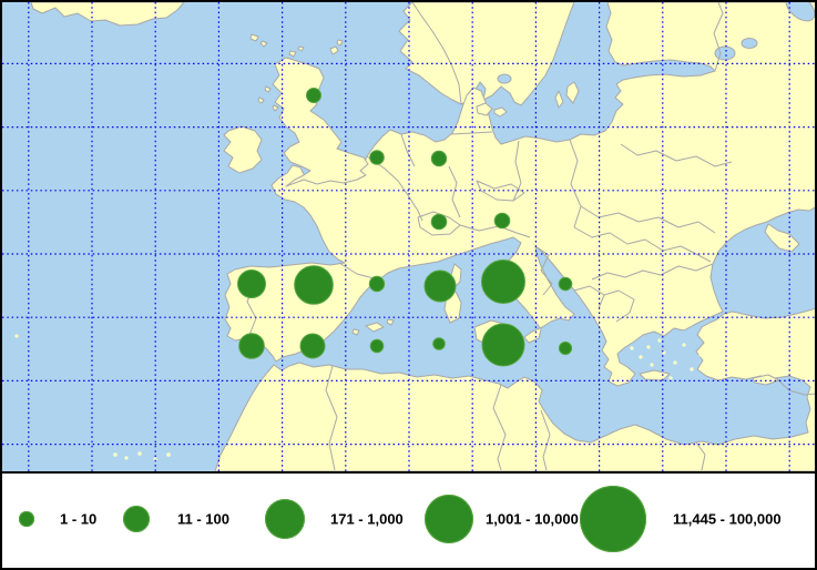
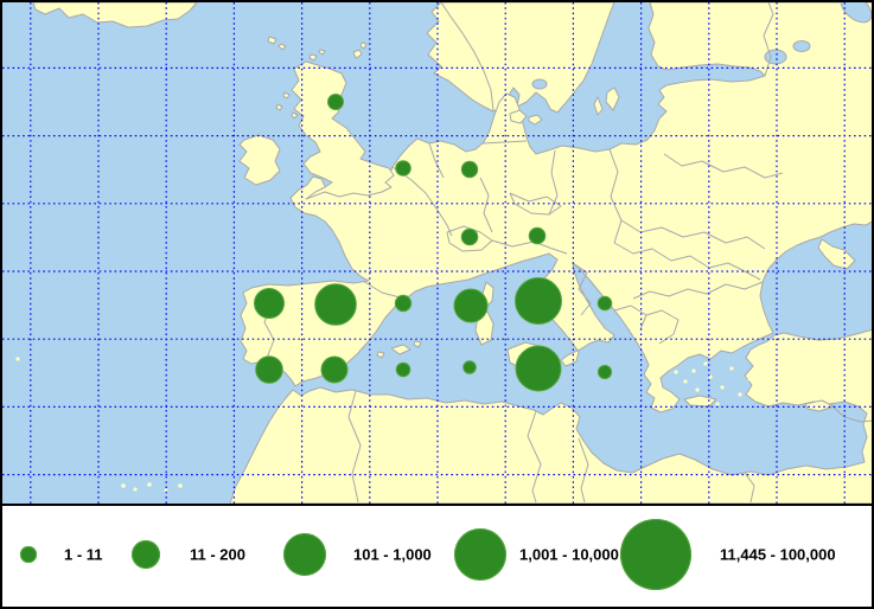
- 1 - 10
+ 1 - 11
- 11 - 100
+ 11 - 200
- 171 - 1,000
+ 101 - 1,000
  1,001 - 10,000
  11,445 - 100,000
